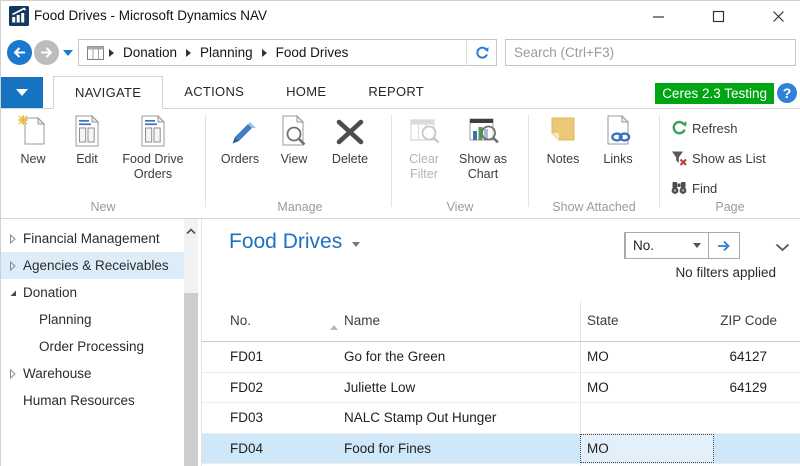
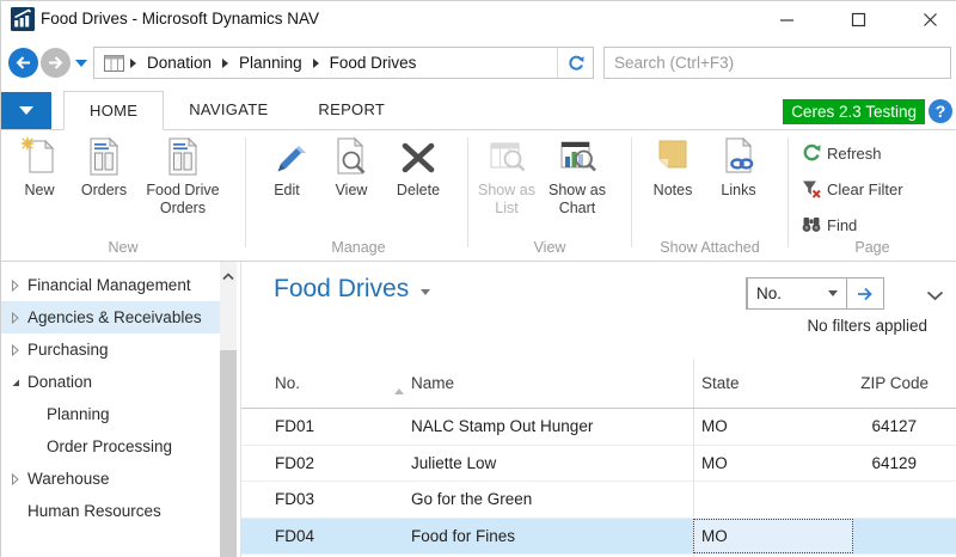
  Food Drives - Microsoft Dynamics NAV
  Donation
  Planning
  Food Drives
  Search (Ctrl+F3)
- NAVIGATE
+ HOME
- ACTIONS
- HOME
+ NAVIGATE
  REPORT
  Ceres 2.3 Testing
  ?
  New
- Edit
+ Orders
  Food Drive Orders
  New
- Orders
+ Edit
  View
  Delete
  Manage
- Clear Filter
+ Show as List
  Show as Chart
  View
  Notes
  Links
  Show Attached
  Refresh
- Show as List
+ Clear Filter
  Find
  Page
  Financial Management
  Agencies & Receivables
+ Purchasing
  Donation
  Planning
  Order Processing
  Warehouse
  Human Resources
  Food Drives
  No.
  No filters applied
  No.
  Name
  State
  ZIP Code
  FD01
- Go for the Green
+ NALC Stamp Out Hunger
  MO
  64127
  FD02
  Juliette Low
  MO
  64129
  FD03
- NALC Stamp Out Hunger
+ Go for the Green
  FD04
  Food for Fines
  MO
